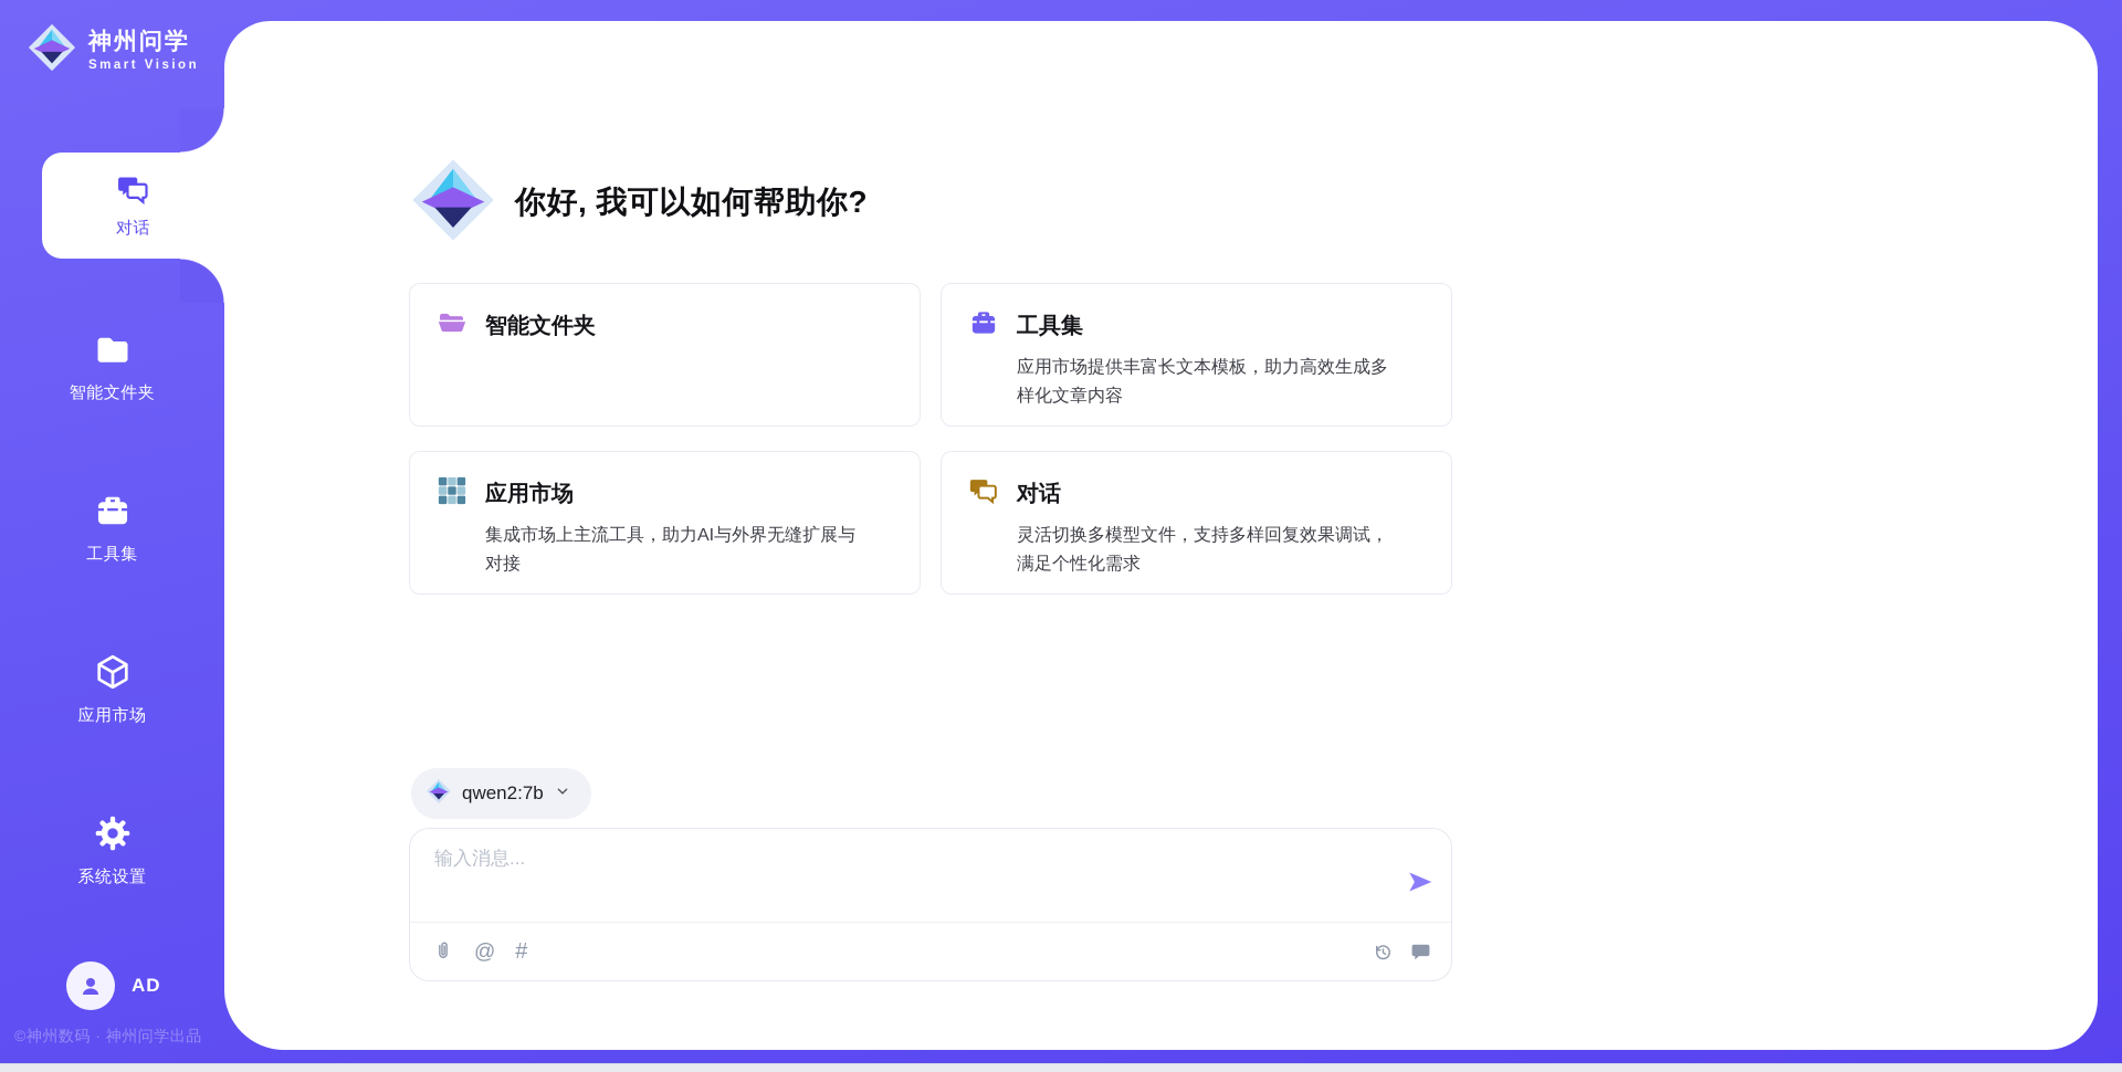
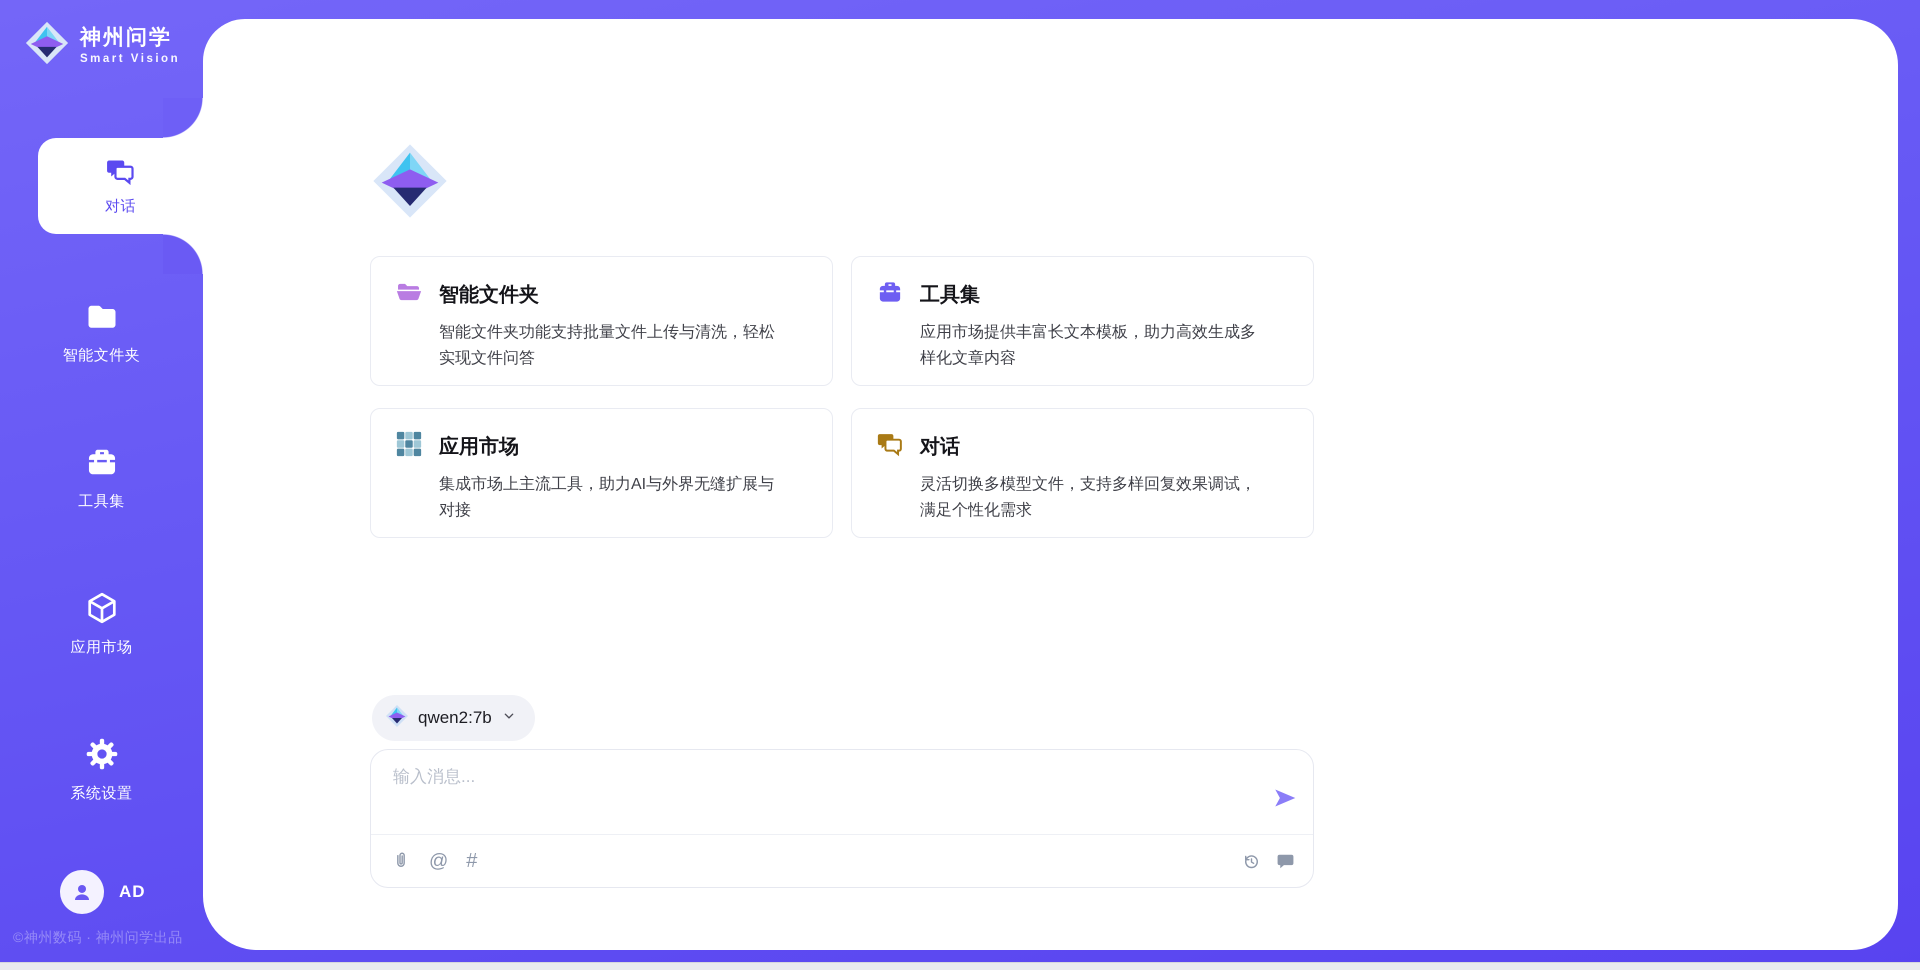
  神州问学
  Smart Vision
  对话
  智能文件夹
  工具集
  应用市场
  系统设置
  AD
  ©神州数码 · 神州问学出品
- 你好, 我可以如何帮助你?
  智能文件夹
+ 智能文件夹功能支持批量文件上传与清洗，轻松实现文件问答
  工具集
  应用市场提供丰富长文本模板，助力高效生成多样化文章内容
  应用市场
  集成市场上主流工具，助力AI与外界无缝扩展与对接
  对话
  灵活切换多模型文件，支持多样回复效果调试，满足个性化需求
  qwen2:7b
  输入消息...
  @
  #
